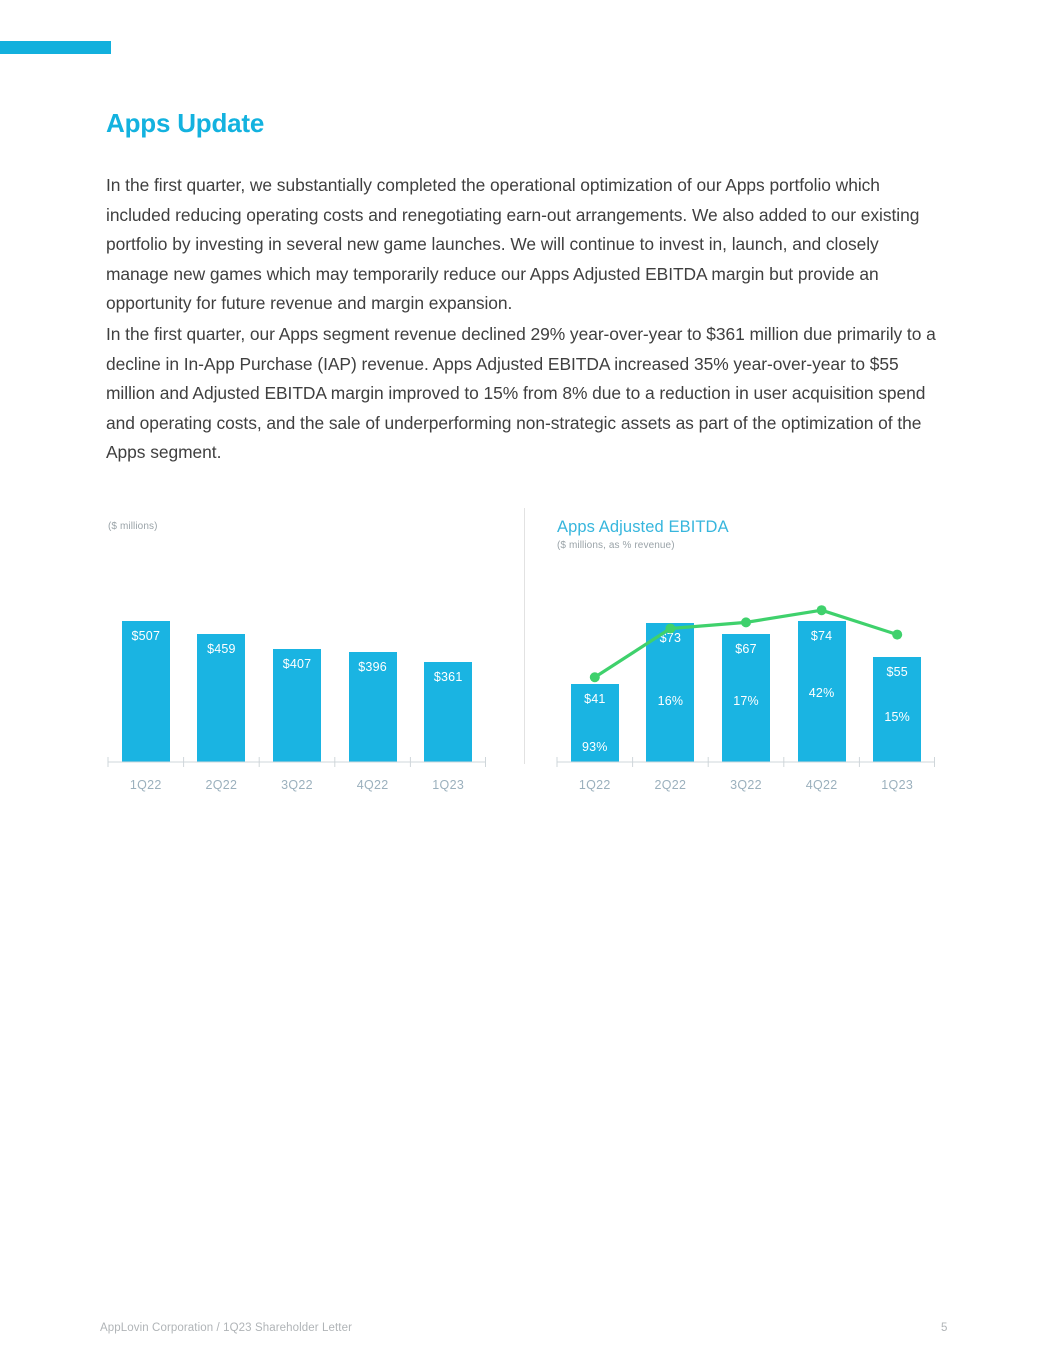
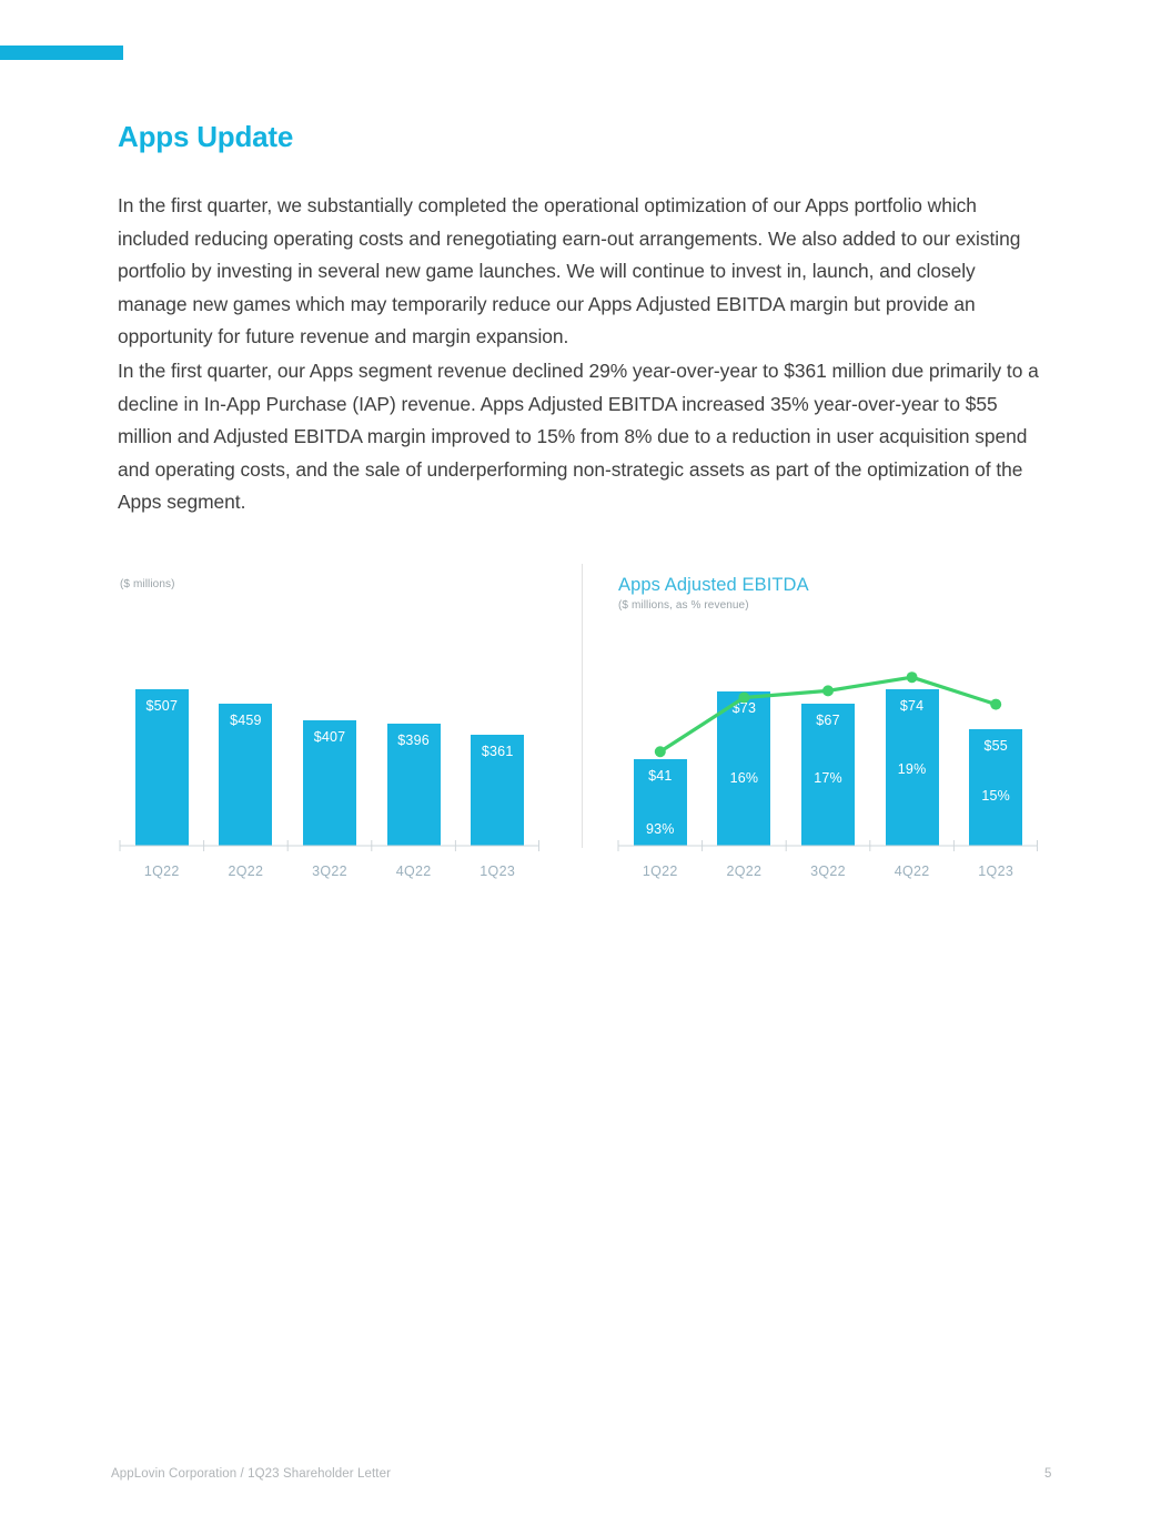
  Apps Update
  In the first quarter, we substantially completed the operational optimization of our Apps portfolio which included reducing operating costs and renegotiating earn-out arrangements. We also added to our existing portfolio by investing in several new game launches. We will continue to invest in, launch, and closely manage new games which may temporarily reduce our Apps Adjusted EBITDA margin but provide an opportunity for future revenue and margin expansion.
  In the first quarter, our Apps segment revenue declined 29% year-over-year to $361 million due primarily to a decline in In-App Purchase (IAP) revenue. Apps Adjusted EBITDA increased 35% year-over-year to $55 million and Adjusted EBITDA margin improved to 15% from 8% due to a reduction in user acquisition spend and operating costs, and the sale of underperforming non-strategic assets as part of the optimization of the Apps segment.
  ($ millions)
  $507
  1Q22
  $459
  2Q22
  $407
  3Q22
  $396
  4Q22
  $361
  1Q23
  Apps Adjusted EBITDA
  ($ millions, as % revenue)
  $41
  93%
  1Q22
  $73
  16%
  2Q22
  $67
  17%
  3Q22
  $74
- 42%
+ 19%
  4Q22
  $55
  15%
  1Q23
  AppLovin Corporation / 1Q23 Shareholder Letter
  5
